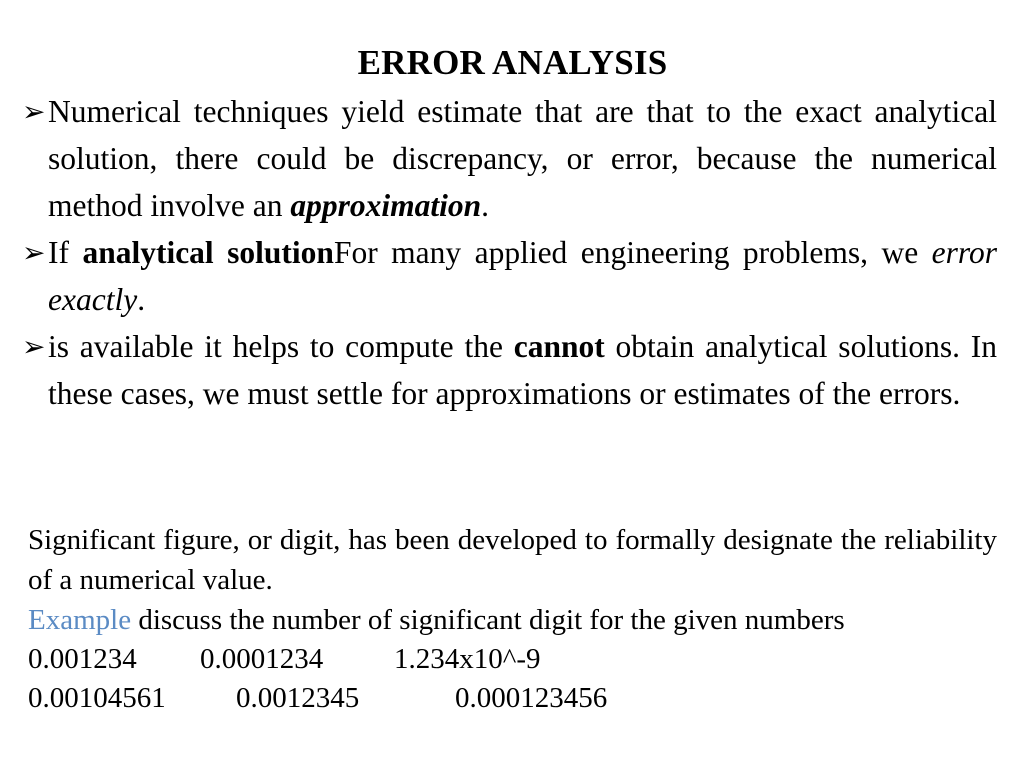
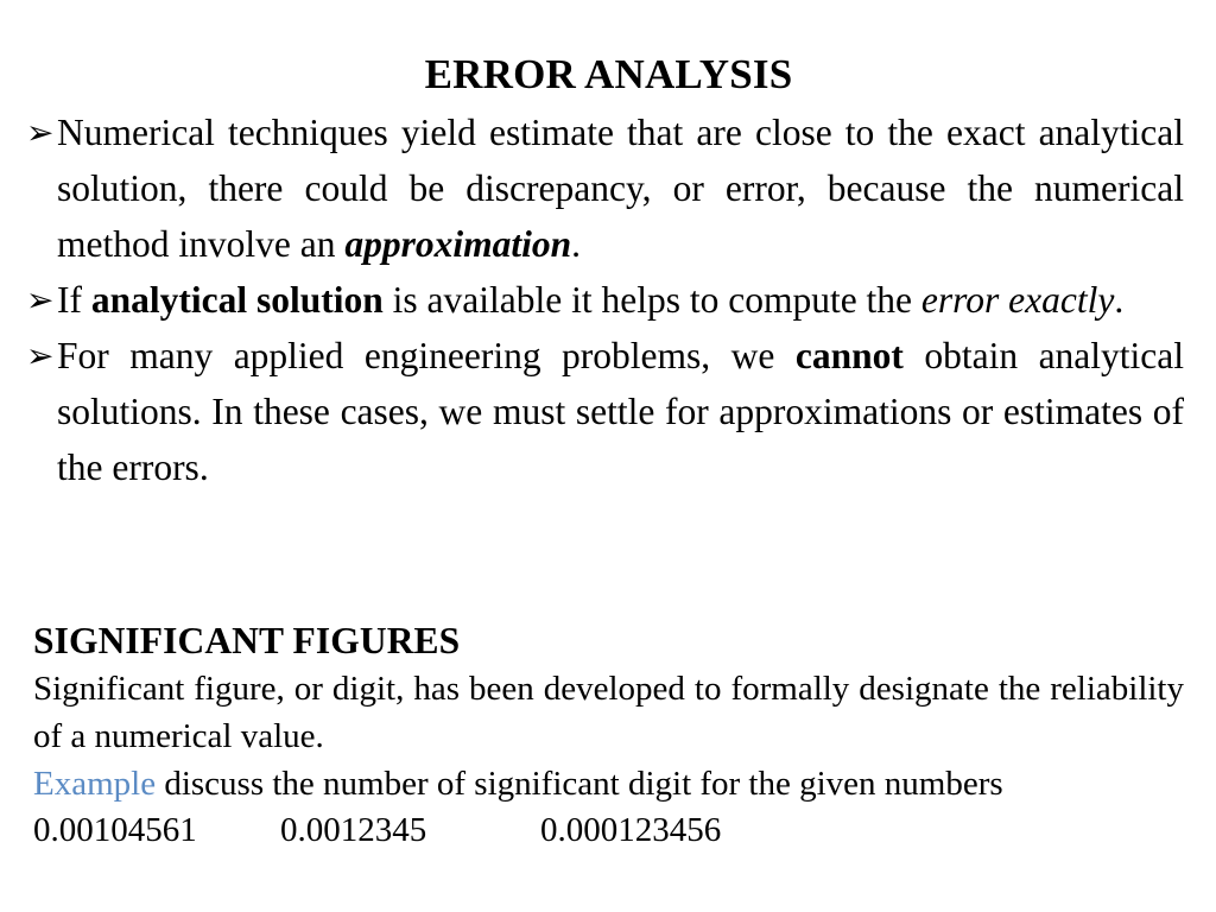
  ERROR ANALYSIS
  ➢
- Numerical techniques yield estimate that are that to the exact analytical solution, there could be discrepancy, or error, because the numerical method involve an approximation.
+ Numerical techniques yield estimate that are close to the exact analytical solution, there could be discrepancy, or error, because the numerical method involve an approximation.
  ➢
- If analytical solutionFor many applied engineering problems, we error exactly.
+ If analytical solution is available it helps to compute the error exactly.
  ➢
- is available it helps to compute the cannot obtain analytical solutions. In these cases, we must settle for approximations or estimates of the errors.
+ For many applied engineering problems, we cannot obtain analytical solutions. In these cases, we must settle for approximations or estimates of the errors.
+ SIGNIFICANT FIGURES
  Significant figure, or digit, has been developed to formally designate the reliability of a numerical value.
  Example discuss the number of significant digit for the given numbers
- 0.001234 0.0001234 1.234x10^-9
  0.00104561 0.0012345 0.000123456
